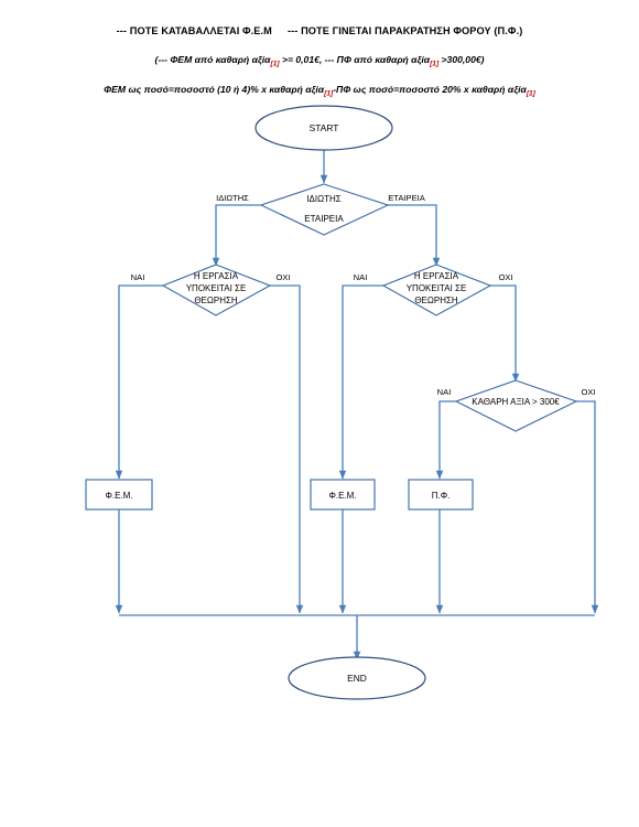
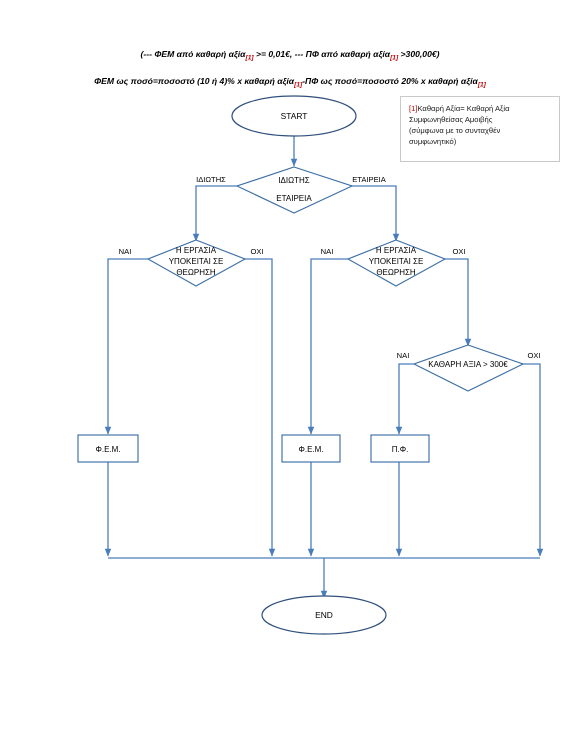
- --- ΠΟΤΕ ΚΑΤΑΒΑΛΛΕΤΑΙ Φ.Ε.Μ --- ΠΟΤΕ ΓΙΝΕΤΑΙ ΠΑΡΑΚΡΑΤΗΣΗ ΦΟΡΟΥ (Π.Φ.)
  (--- ΦΕΜ από καθαρή αξία >= 0,01€, --- ΠΦ από καθαρή αξία >300,00€)
  ΦΕΜ ως ποσό=ποσοστό (10 ή 4)% x καθαρή αξία -ΠΦ ως ποσό=ποσοστό 20% x καθαρή αξία
+ [1]Καθαρή Αξία= Καθαρή Αξία
+ Συμφωνηθείσας Αμοιβής
+ (σύμφωνα με το συνταχθέν
+ συμφωνητικό)
  START
  ΙΔΙΩΤΗΣ
  ΕΤΑΙΡΕΙΑ
  ΙΔΙΩΤΗΣ
  ΕΤΑΙΡΕΙΑ
  Η ΕΡΓΑΣΙΑ
  ΥΠΟΚΕΙΤΑΙ ΣΕ
  ΘΕΩΡΗΣΗ
  ΝΑΙ
  ΟΧΙ
  Η ΕΡΓΑΣΙΑ
  ΥΠΟΚΕΙΤΑΙ ΣΕ
  ΘΕΩΡΗΣΗ
  ΝΑΙ
  ΟΧΙ
  ΚΑΘΑΡΗ ΑΞΙΑ > 300€
  ΝΑΙ
  ΟΧΙ
  Φ.Ε.Μ.
  Φ.Ε.Μ.
  Π.Φ.
  END
